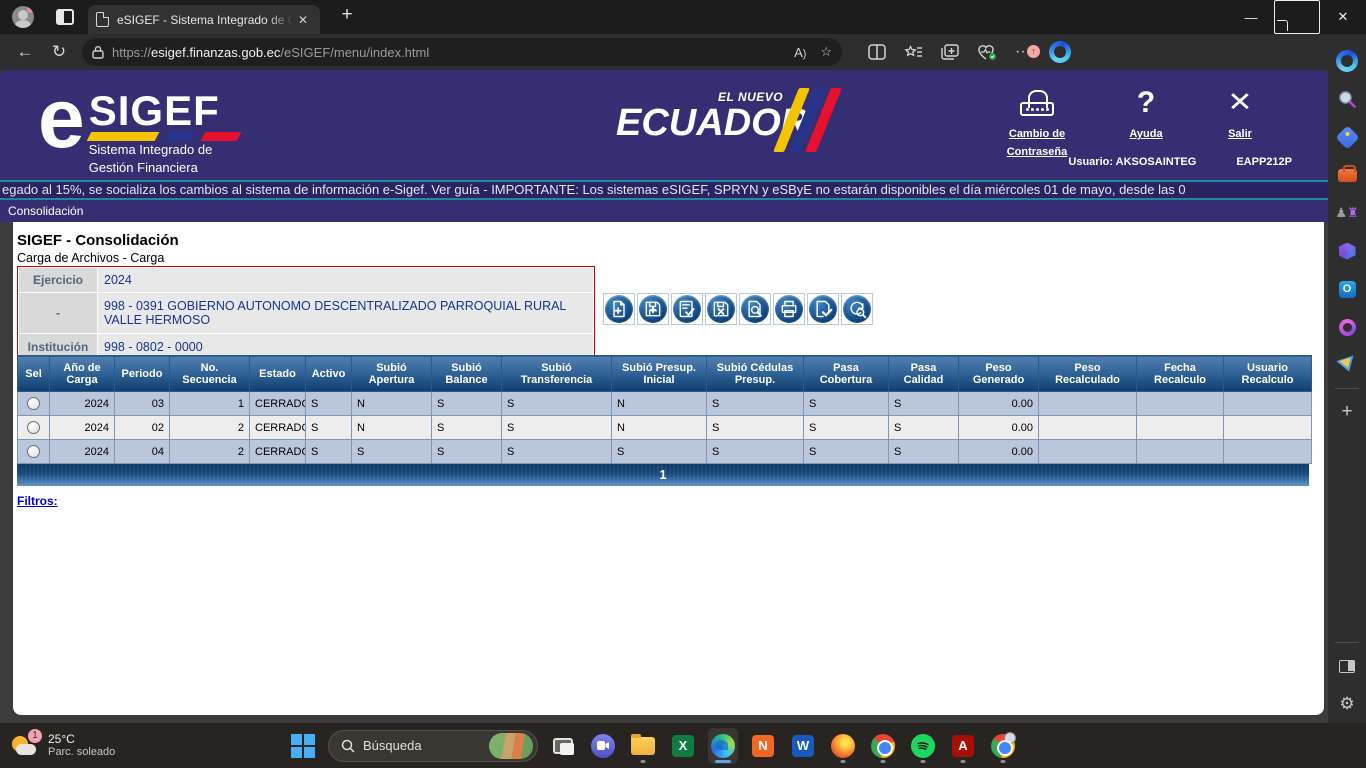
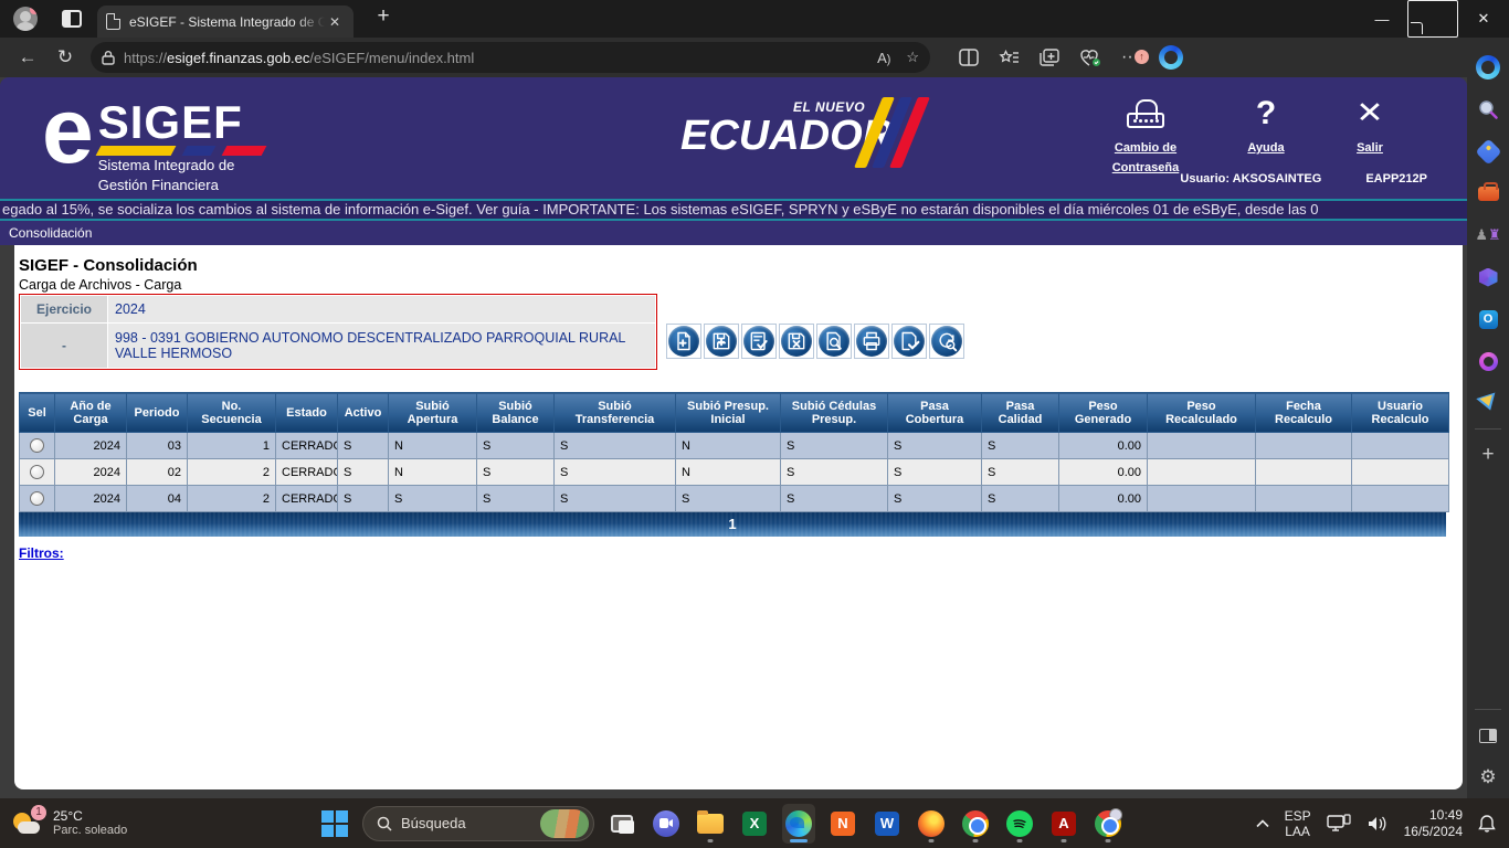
  eSIGEF - Sistema Integrado de G
  ✕
  +
  —
  ✕
  ←
  ↻
  https://esigef.finanzas.gob.ec/eSIGEF/menu/index.html
  A)
  ☆
  ···
  ↑
  e
  SIGEF Sistema Integrado de
  Gestión Financiera
  EL NUEVO
  ECUADO
  Cambio de Contraseña
  ?
  Ayuda
  ✕
  Salir
  Usuario: AKSOSAINTEG
  EAPP212P
- egado al 15%, se socializa los cambios al sistema de información e-Sigef. Ver guía - IMPORTANTE: Los sistemas eSIGEF, SPRYN y eSByE no estarán disponibles el día miércoles 01 de mayo, desde las 0
+ egado al 15%, se socializa los cambios al sistema de información e-Sigef. Ver guía - IMPORTANTE: Los sistemas eSIGEF, SPRYN y eSByE no estarán disponibles el día miércoles 01 de eSByE, desde las 0
  Consolidación
  SIGEF - Consolidación
  Carga de Archivos - Carga
  Ejercicio
  2024
  -
  998 - 0391 GOBIERNO AUTONOMO DESCENTRALIZADO PARROQUIAL RURAL VALLE HERMOSO
- Institución
- 998 - 0802 - 0000
  Sel	Año de Carga	Periodo	No. Secuencia	Estado	Activo	Subió Apertura	Subió Balance	Subió Transferencia	Subió Presup. Inicial	Subió Cédulas Presup.	Pasa Cobertura	Pasa Calidad	Peso Generado	Peso Recalculado	Fecha Recalculo	Usuario Recalculo
  	2024	03	1	CERRAD	S	N	S	S	N	S	S	S	0.00
  	2024	02	2	CERRAD	S	N	S	S	N	S	S	S	0.00
  	2024	04	2	CERRAD	S	S	S	S	S	S	S	S	0.00
  1
  Filtros:
  ♟♜
  O
  +
  ⚙
  1
  25°C
  Parc. soleado
  Búsqueda
  X
  N
  W
  A
+ ESP
+ LAA
+ 10:49
+ 16/5/2024
